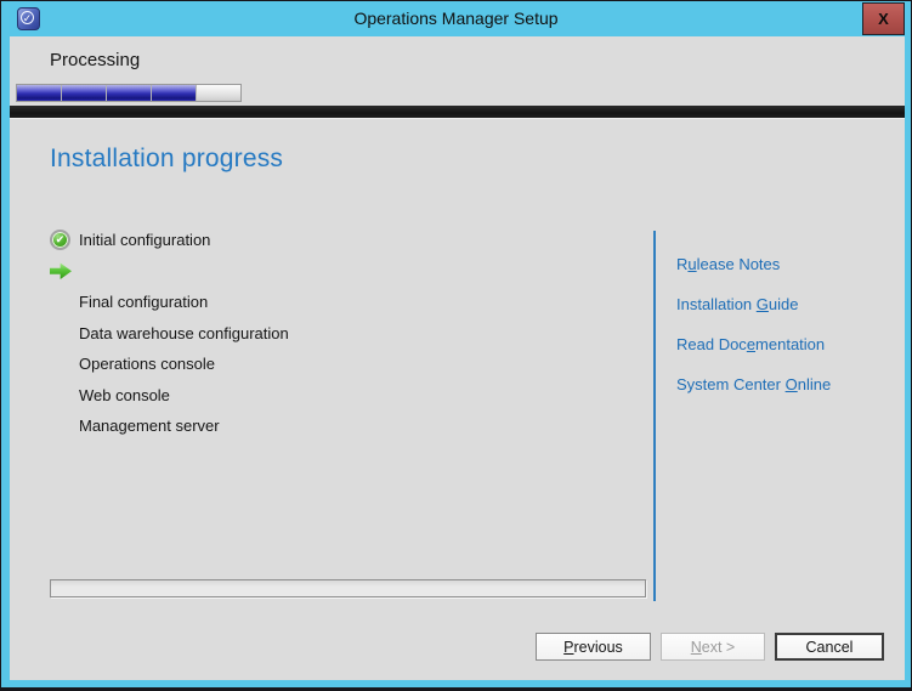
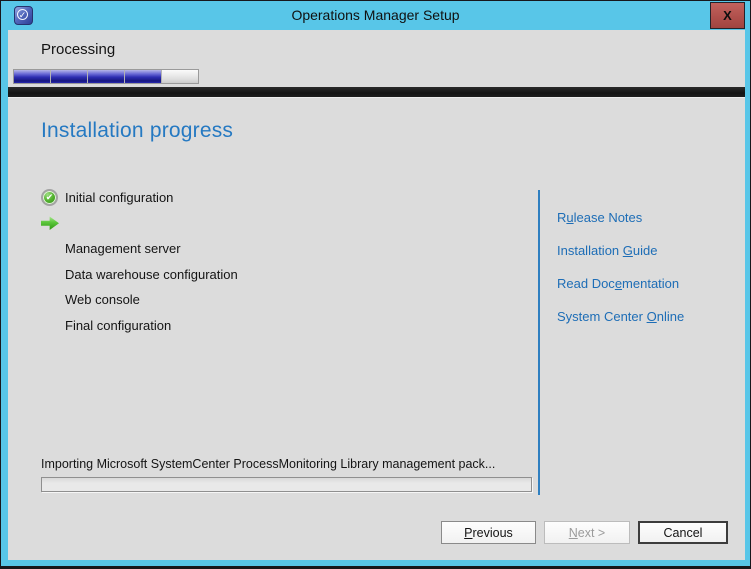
  ✓
  Operations Manager Setup
  X
  Processing
  Installation progress
  Initial configuration
- Final configuration
+ Management server
  Data warehouse configuration
- Operations console
  Web console
- Management server
+ Final configuration
  Rulease Notes
  Installation Guide
  Read Docementation
  System Center Online
+ Importing Microsoft SystemCenter ProcessMonitoring Library management pack...
  Previous
  Next >
  Cancel
